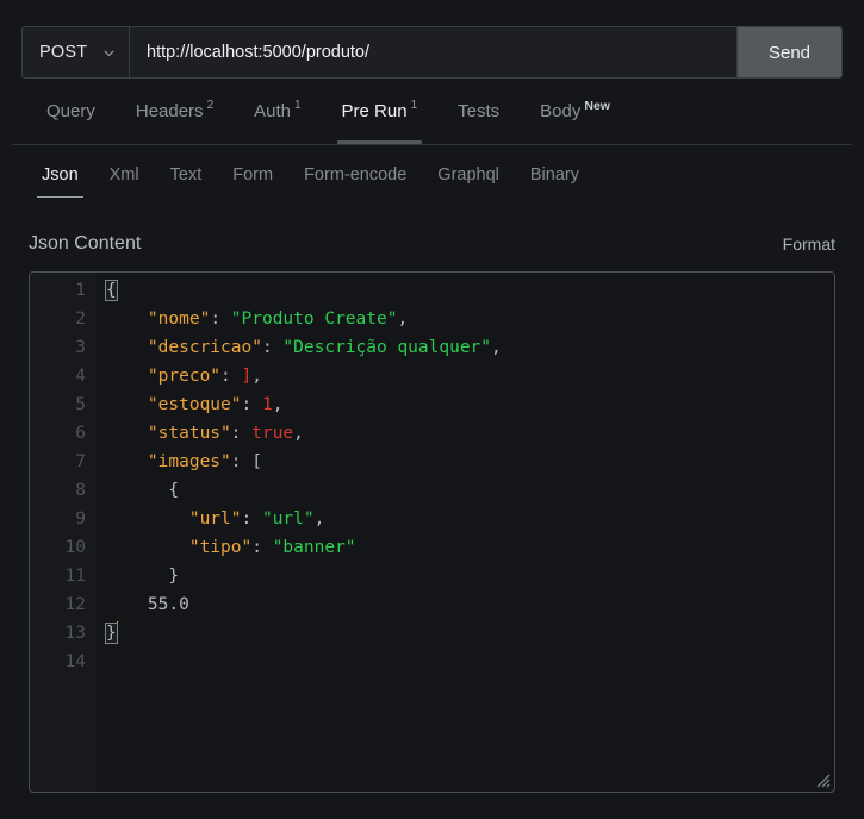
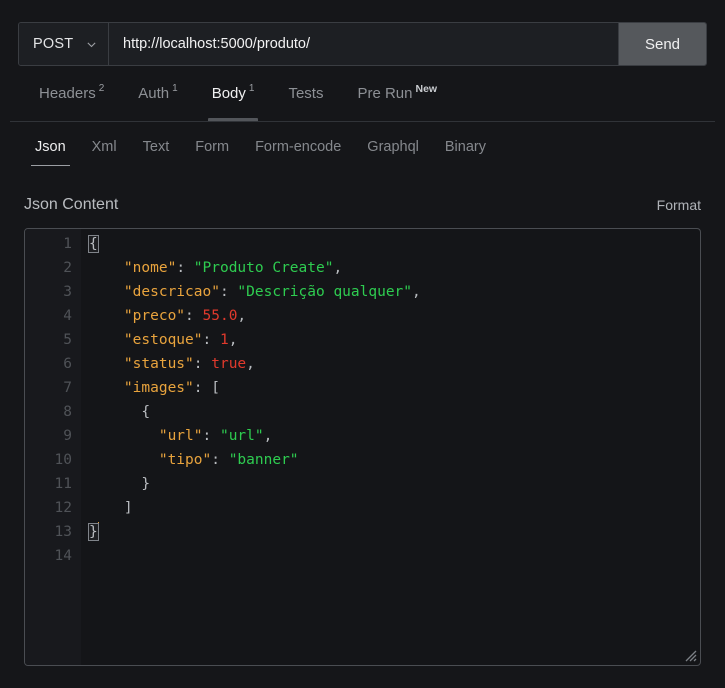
  POST
  http://localhost:5000/produto/
  Send
- Query
  Headers
  2
  Auth
  1
- Pre Run
+ Body
  1
  Tests
- Body
+ Pre Run
  New
  Json
  Xml
  Text
  Form
  Form-encode
  Graphql
  Binary
  Json Content
  Format
  1
  2
  3
  4
  5
  6
  7
  8
  9
  10
  11
  12
  13
  14
  {
  "nome": "Produto Create",
  "descricao": "Descrição qualquer",
- "preco": ],
+ "preco": 55.0,
  "estoque": 1,
  "status": true,
  "images": [
  {
  "url": "url",
  "tipo": "banner"
  }
- 55.0
+ ]
  }
